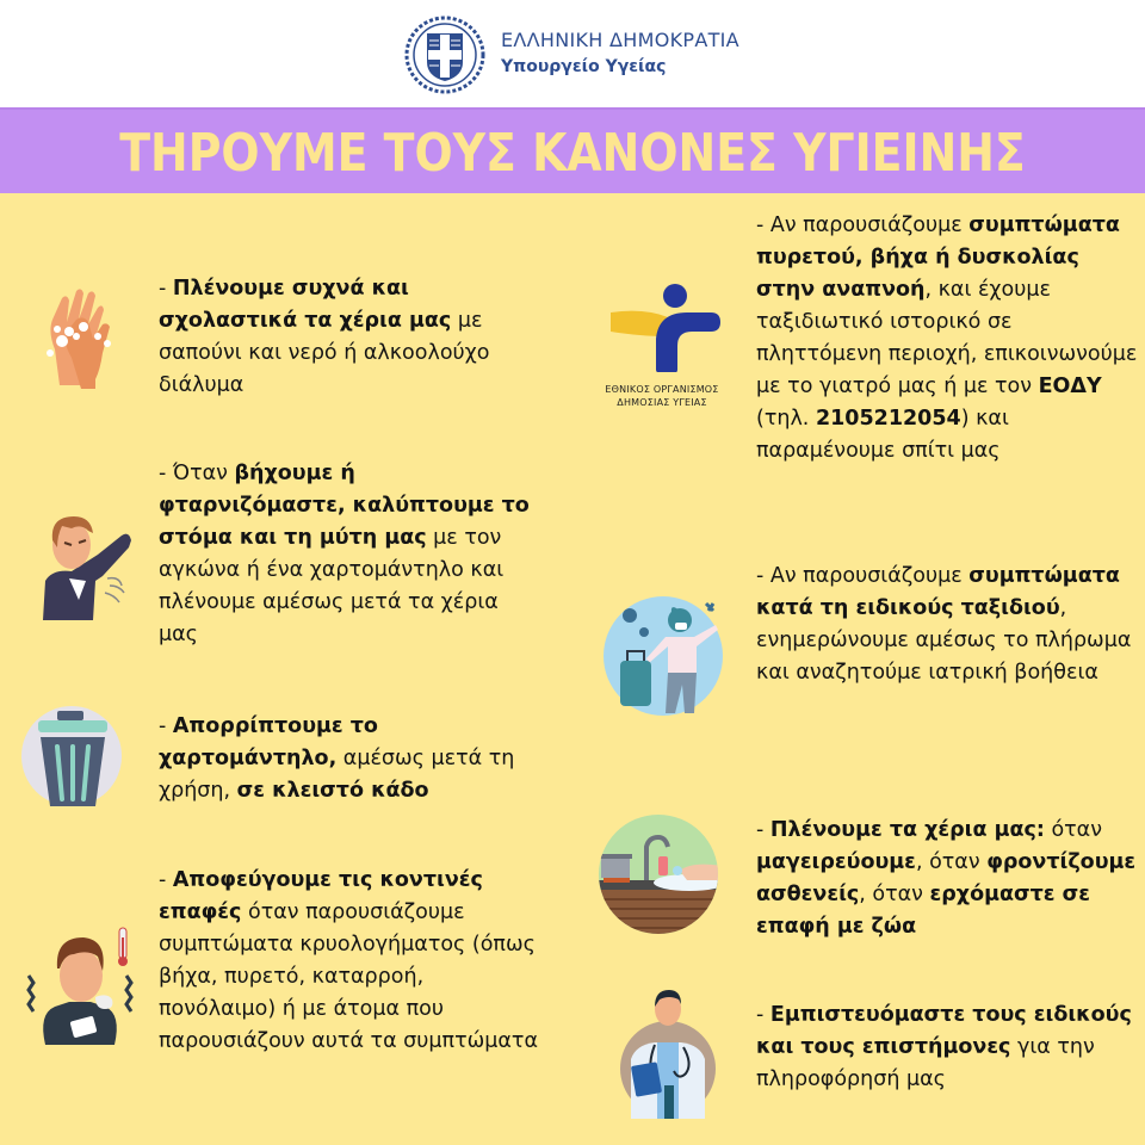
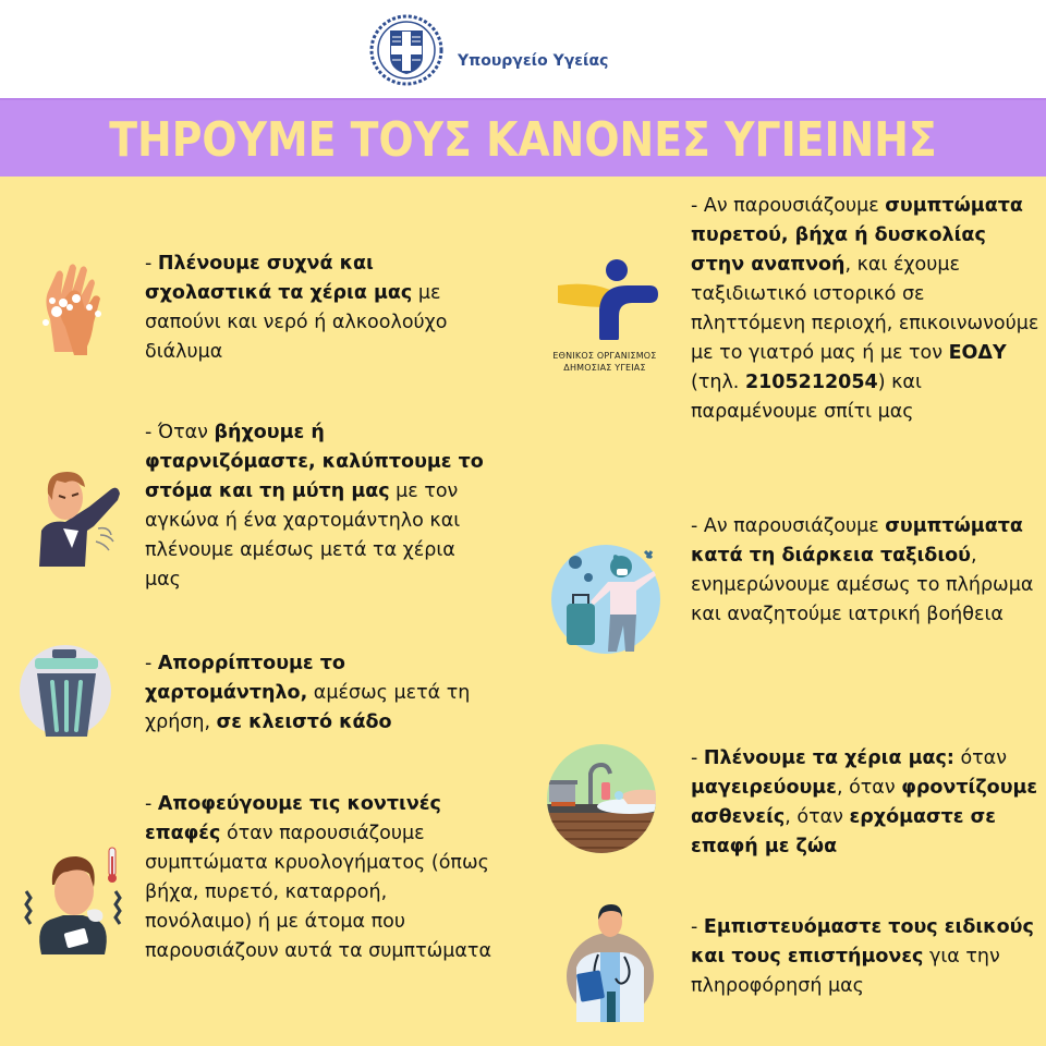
- ΕΛΛΗΝΙΚΗ ΔΗΜΟΚΡΑΤΙΑ
  Υπουργείο Υγείας
  ΤΗΡΟΥΜΕ ΤΟΥΣ ΚΑΝΟΝΕΣ ΥΓΙΕΙΝΗΣ
  - Πλένουμε συχνά και σχολαστικά τα χέρια μας με σαπούνι και νερό ή αλκοολούχο διάλυμα
  - Όταν βήχουμε ή φταρνιζόμαστε, καλύπτουμε το στόμα και τη μύτη μας με τον αγκώνα ή ένα χαρτομάντηλο και πλένουμε αμέσως μετά τα χέρια μας
  - Απορρίπτουμε το χαρτομάντηλο, αμέσως μετά τη χρήση, σε κλειστό κάδο
  - Αποφεύγουμε τις κοντινές επαφές όταν παρουσιάζουμε συμπτώματα κρυολογήματος (όπως βήχα, πυρετό, καταρροή, πονόλαιμο) ή με άτομα που παρουσιάζουν αυτά τα συμπτώματα
  ΕΘΝΙΚΟΣ ΟΡΓΑΝΙΣΜΟΣ
  ΔΗΜΟΣΙΑΣ ΥΓΕΙΑΣ
  - Αν παρουσιάζουμε συμπτώματα πυρετού, βήχα ή δυσκολίας στην αναπνοή, και έχουμε ταξιδιωτικό ιστορικό σε πληττόμενη περιοχή, επικοινωνούμε με το γιατρό μας ή με τον ΕΟΔΥ (τηλ. 2105212054) και παραμένουμε σπίτι μας
- - Αν παρουσιάζουμε συμπτώματα κατά τη ειδικούς ταξιδιού, ενημερώνουμε αμέσως το πλήρωμα και αναζητούμε ιατρική βοήθεια
+ - Αν παρουσιάζουμε συμπτώματα κατά τη διάρκεια ταξιδιού, ενημερώνουμε αμέσως το πλήρωμα και αναζητούμε ιατρική βοήθεια
  - Πλένουμε τα χέρια μας: όταν μαγειρεύουμε, όταν φροντίζουμε ασθενείς, όταν ερχόμαστε σε επαφή με ζώα
  - Εμπιστευόμαστε τους ειδικούς και τους επιστήμονες για την πληροφόρησή μας
